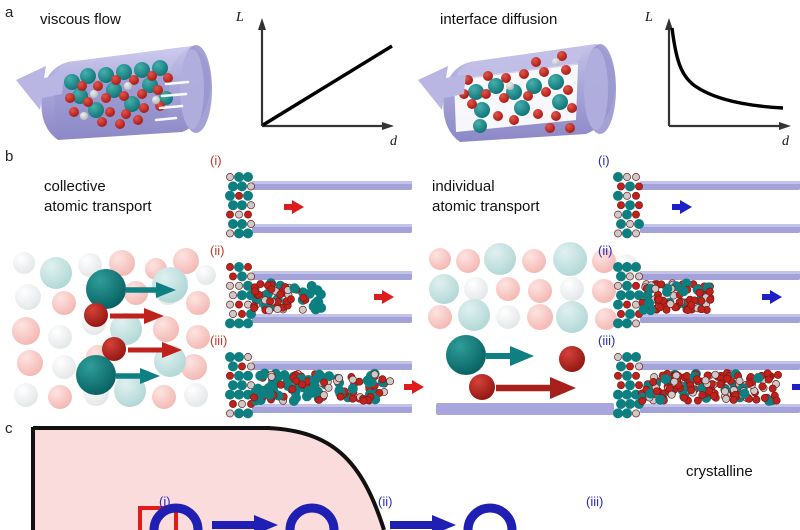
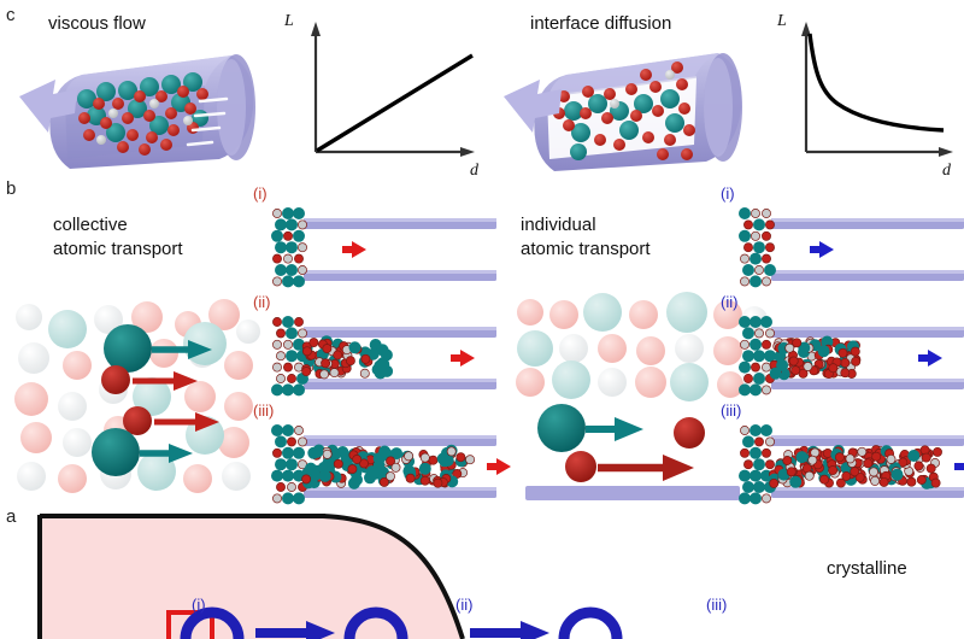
- a
+ c
  viscous flow
  interface diffusion
  L
  d
  L
  d
  b
  collective
  atomic transport
  individual
  atomic transport
  (i)
  (ii)
  (iii)
  (i)
  (ii)
  (iii)
- c
+ a
  crystalline
  (i)
  (ii)
  (iii)
